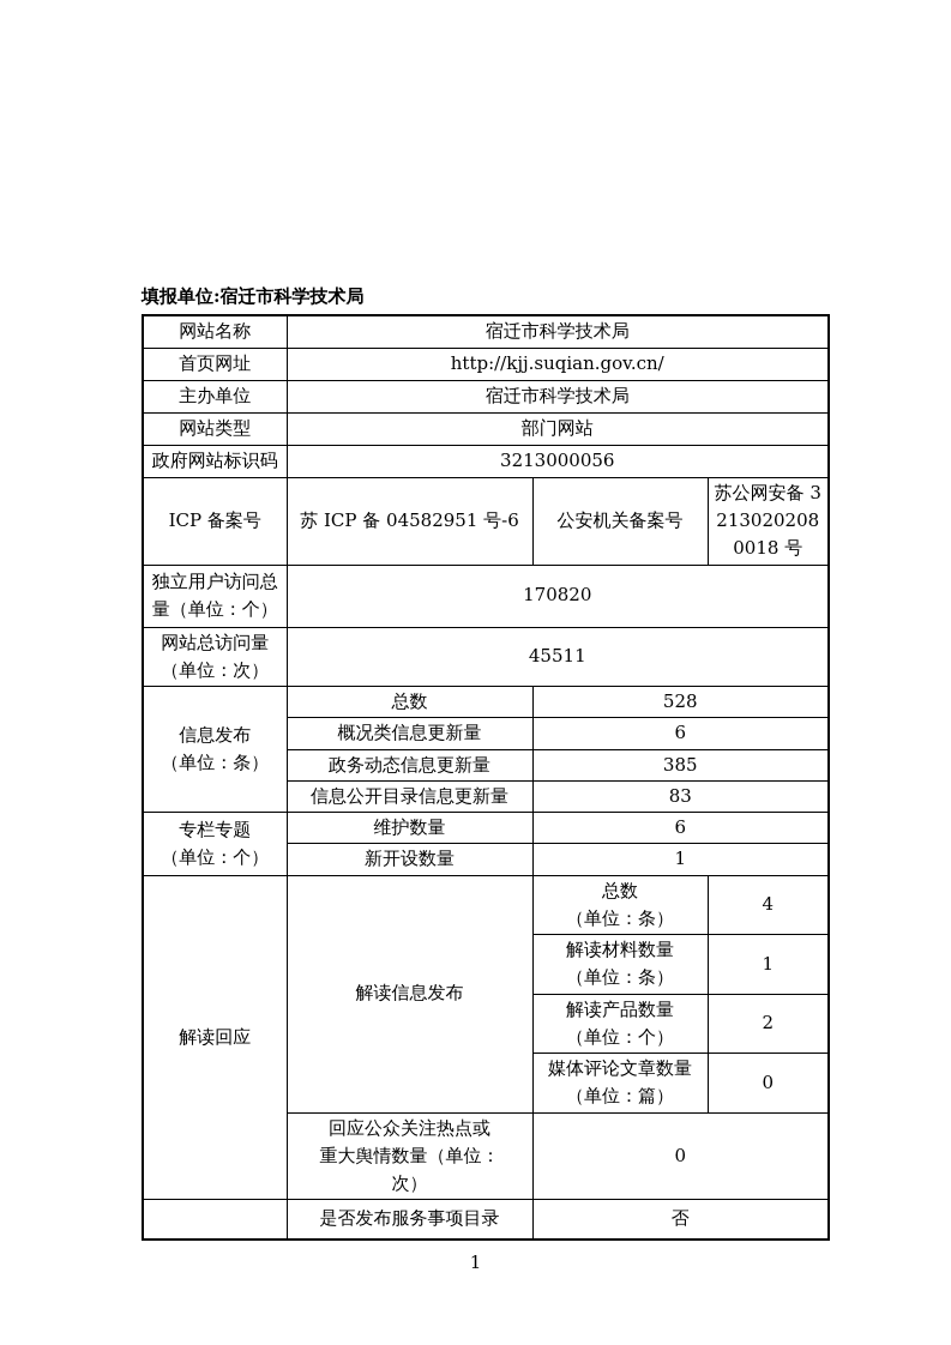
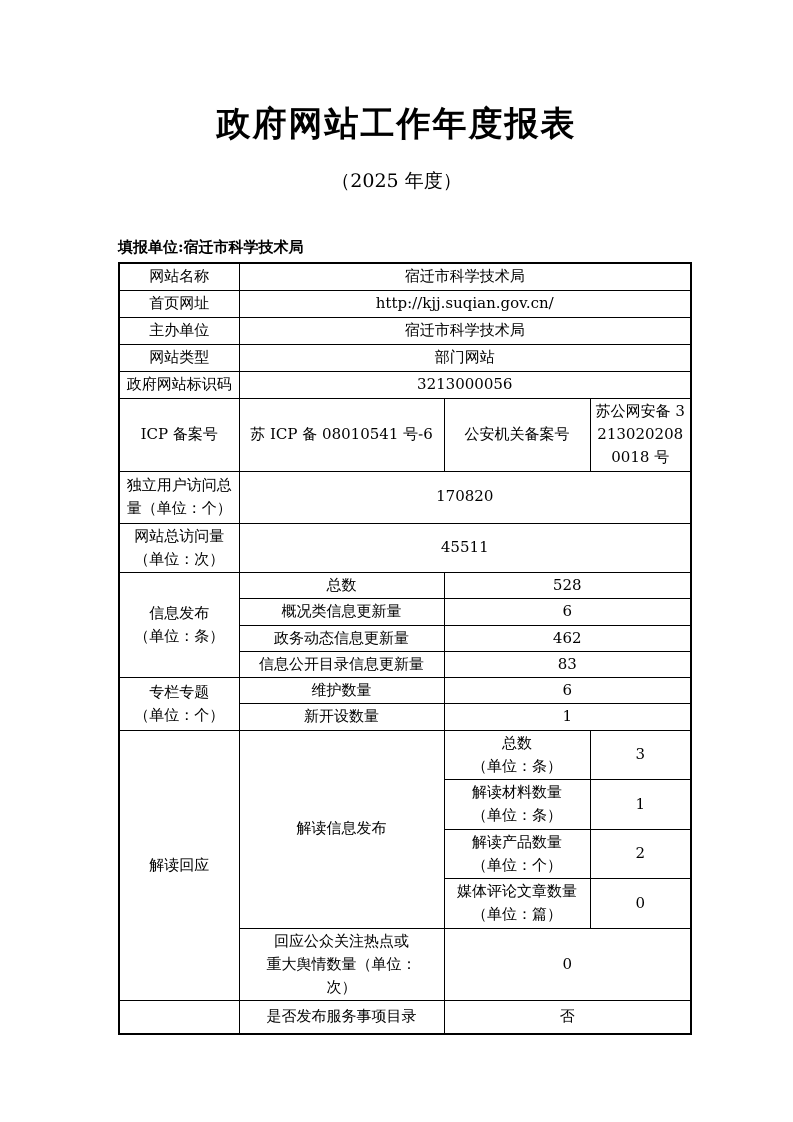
+ 政府网站工作年度报表
+ （2025 年度）
  填报单位:宿迁市科学技术局
  网站名称	宿迁市科学技术局
  首页网址	http://kjj.suqian.gov.cn/
  主办单位	宿迁市科学技术局
  网站类型	部门网站
  政府网站标识码	3213000056
- ICP 备案号	苏 ICP 备 04582951 号-6	公安机关备案号	苏公网安备 32130202080018 号
+ ICP 备案号	苏 ICP 备 08010541 号-6	公安机关备案号	苏公网安备 32130202080018 号
  独立用户访问总量（单位：个）	170820
  网站总访问量 （单位：次）	45511
  信息发布 （单位：条）	总数	528
  概况类信息更新量	6
- 政务动态信息更新量	385
+ 政务动态信息更新量	462
  信息公开目录信息更新量	83
  专栏专题 （单位：个）	维护数量	6
  新开设数量	1
- 解读回应	解读信息发布	总数 （单位：条）	4
+ 解读回应	解读信息发布	总数 （单位：条）	3
  解读材料数量 （单位：条）	1
  解读产品数量 （单位：个）	2
  媒体评论文章数量 （单位：篇）	0
  回应公众关注热点或 重大舆情数量（单位： 次）	0
  	是否发布服务事项目录	否
- 1
